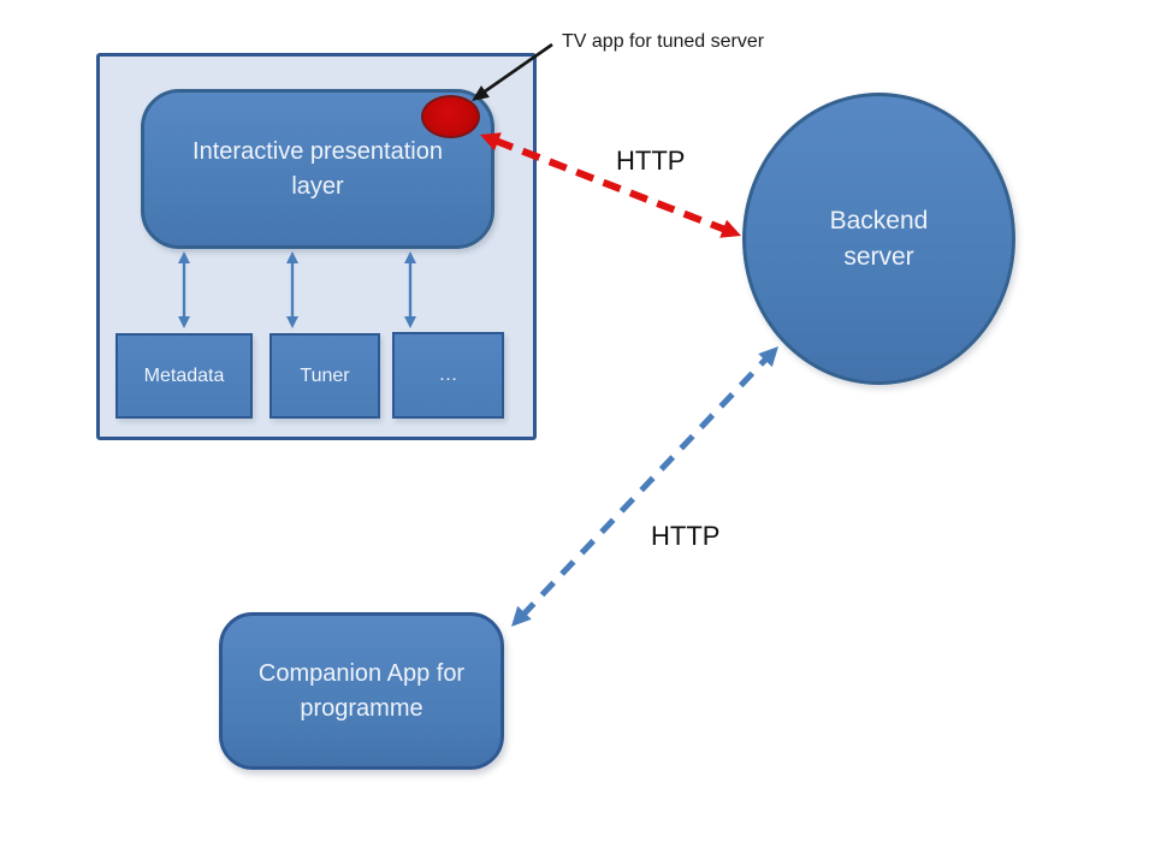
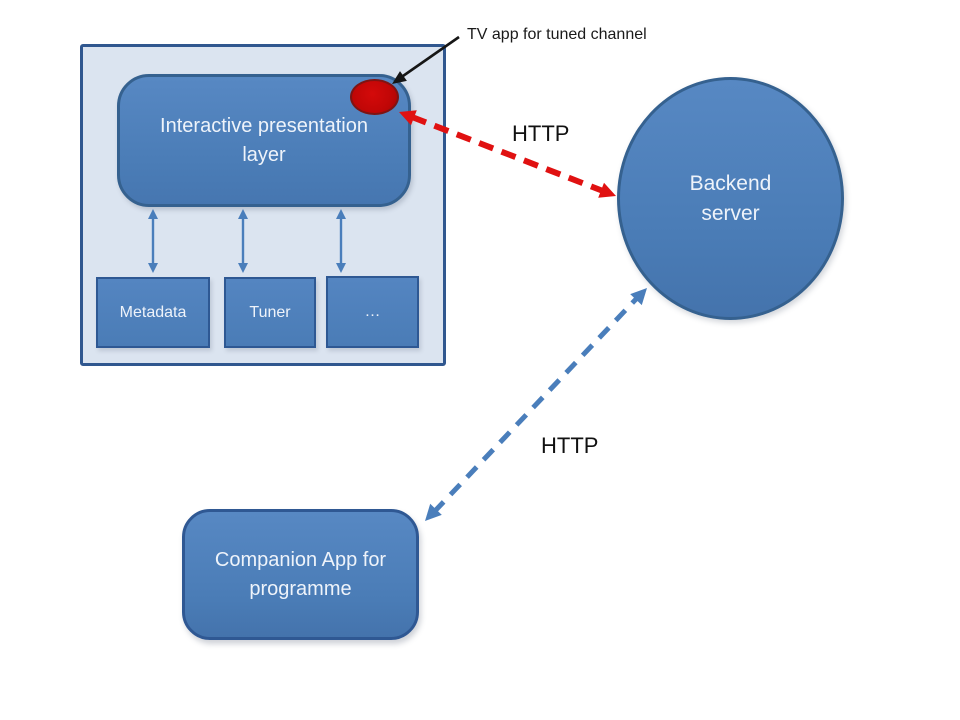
  Interactive presentation layer
  Metadata
  Tuner
  …
  Backend server
  Companion App for programme
- TV app for tuned server
+ TV app for tuned channel
  HTTP
  HTTP
